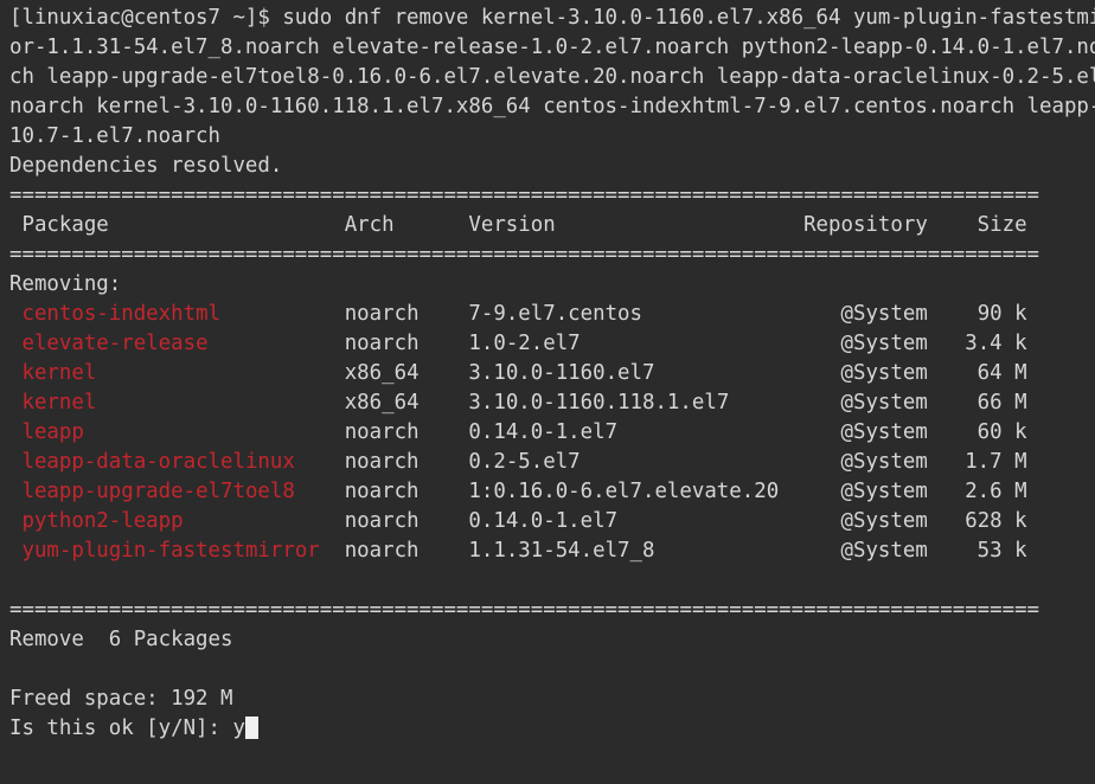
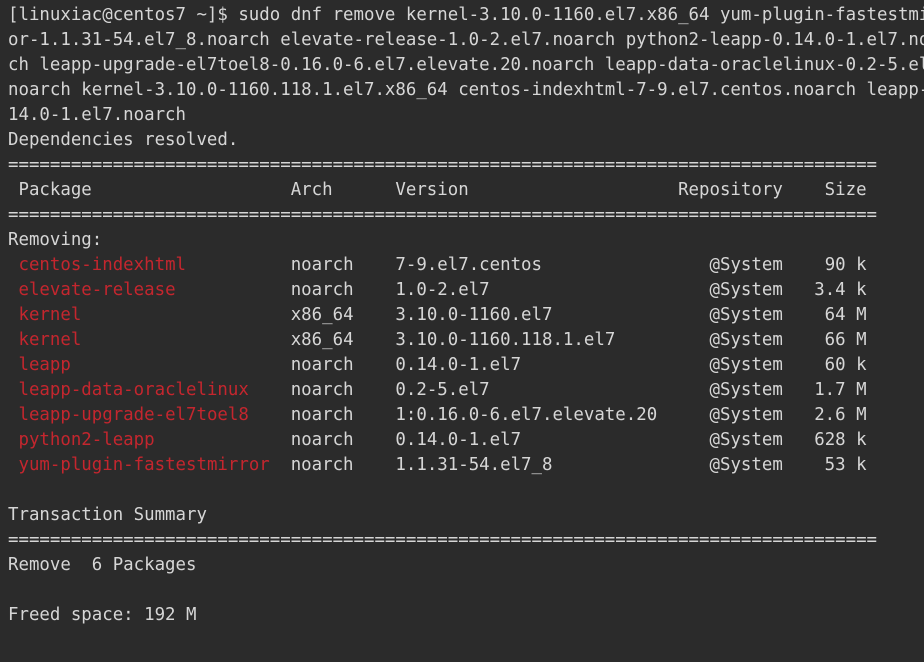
  [linuxiac@centos7 ~]$ sudo dnf remove kernel-3.10.0-1160.el7.x86_64 yum-plugin-fastestm
  or-1.1.31-54.el7_8.noarch elevate-release-1.0-2.el7.noarch python2-leapp-0.14.0-1.el7.n
  ch leapp-upgrade-el7toel8-0.16.0-6.el7.elevate.20.noarch leapp-data-oraclelinux-0.2-5.e
  noarch kernel-3.10.0-1160.118.1.el7.x86_64 centos-indexhtml-7-9.el7.centos.noarch leapp
- 10.7-1.el7.noarch
+ 14.0-1.el7.noarch
  Dependencies resolved.
  ===================================================================================
  Package Arch Version Repository Size
  ===================================================================================
  Removing:
  centos-indexhtml noarch 7-9.el7.centos @System 90 k
  elevate-release noarch 1.0-2.el7 @System 3.4 k
  kernel x86_64 3.10.0-1160.el7 @System 64 M
  kernel x86_64 3.10.0-1160.118.1.el7 @System 66 M
  leapp noarch 0.14.0-1.el7 @System 60 k
  leapp-data-oraclelinux noarch 0.2-5.el7 @System 1.7 M
  leapp-upgrade-el7toel8 noarch 1:0.16.0-6.el7.elevate.20 @System 2.6 M
  python2-leapp noarch 0.14.0-1.el7 @System 628 k
  yum-plugin-fastestmirror noarch 1.1.31-54.el7_8 @System 53 k
+ Transaction Summary
  ===================================================================================
  Remove 6 Packages
  Freed space: 192 M
- Is this ok [y/N]: y
